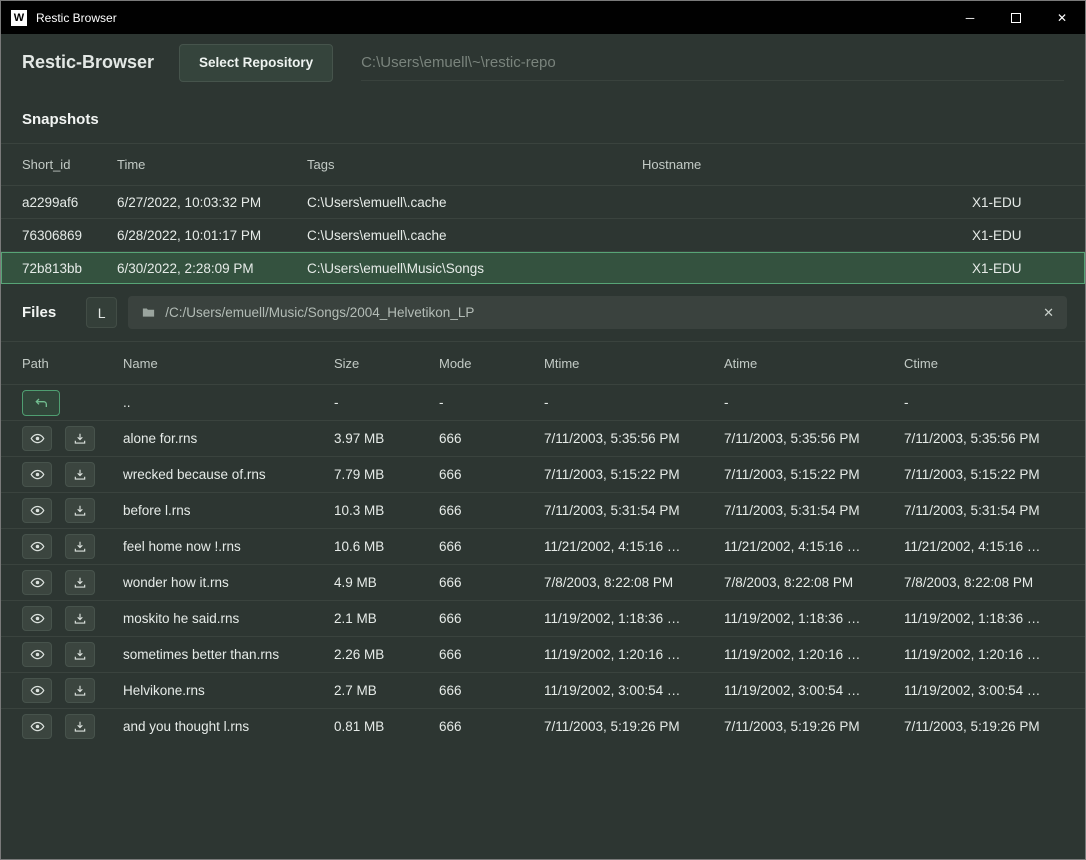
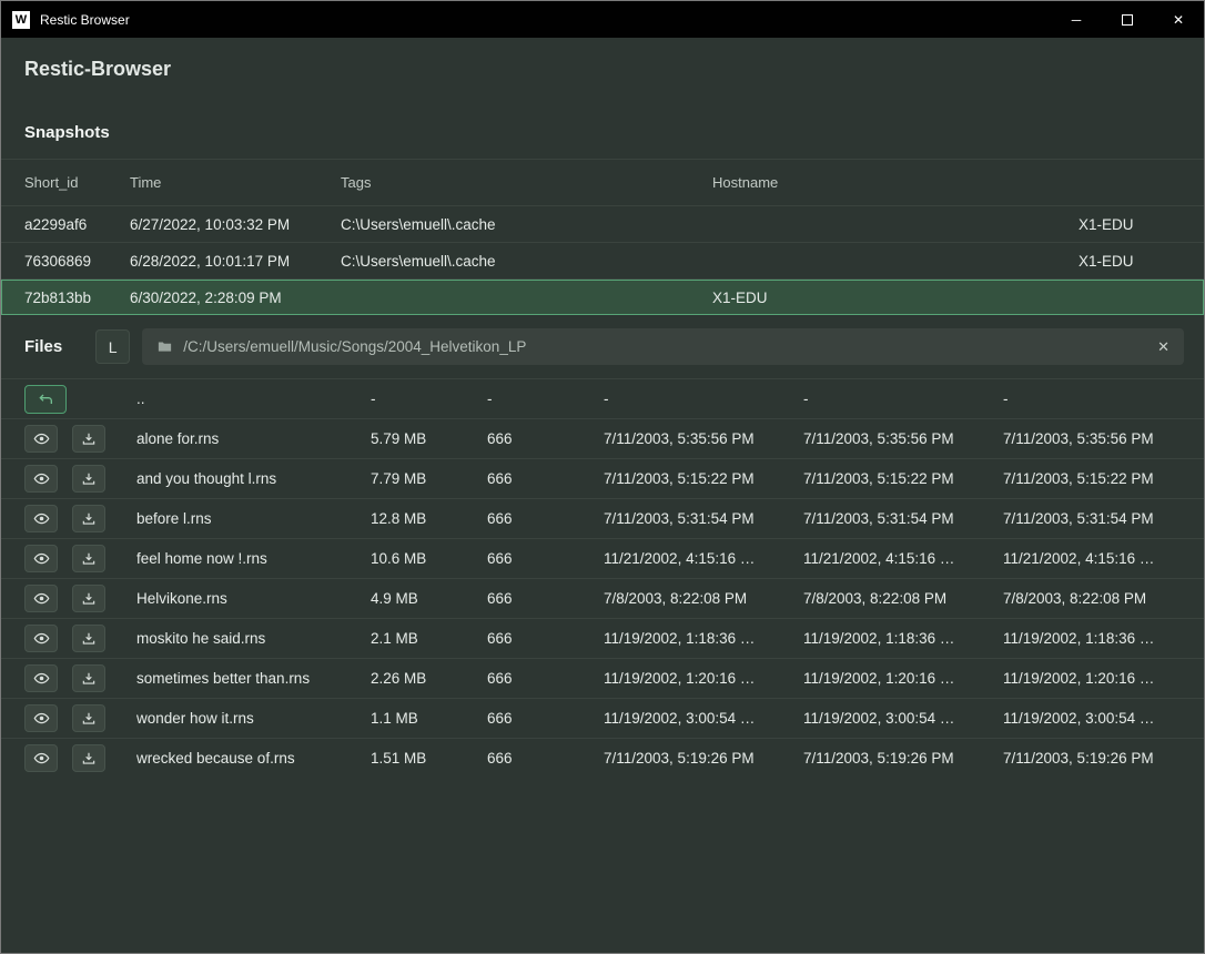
  W
  Restic Browser
  ─
  ✕
  Restic-Browser
- Select Repository
- C:\Users\emuell\~\restic-repo
  Snapshots
  Short_id
  Time
  Tags
  Hostname
  a2299af6
  6/27/2022, 10:03:32 PM
  C:\Users\emuell\.cache
  X1-EDU
  76306869
  6/28/2022, 10:01:17 PM
  C:\Users\emuell\.cache
  X1-EDU
  72b813bb
  6/30/2022, 2:28:09 PM
- C:\Users\emuell\Music\Songs
  X1-EDU
  Files
  L
  /C:/Users/emuell/Music/Songs/2004_Helvetikon_LP
  ✕
- Path
- Name
- Size
- Mode
- Mtime
- Atime
- Ctime
  ..
  -
  -
  -
  -
  -
  alone for.rns
- 3.97 MB
+ 5.79 MB
  666
  7/11/2003, 5:35:56 PM
  7/11/2003, 5:35:56 PM
  7/11/2003, 5:35:56 PM
- wrecked because of.rns
+ and you thought l.rns
  7.79 MB
  666
  7/11/2003, 5:15:22 PM
  7/11/2003, 5:15:22 PM
  7/11/2003, 5:15:22 PM
  before l.rns
- 10.3 MB
+ 12.8 MB
  666
  7/11/2003, 5:31:54 PM
  7/11/2003, 5:31:54 PM
  7/11/2003, 5:31:54 PM
  feel home now !.rns
  10.6 MB
  666
  11/21/2002, 4:15:16 …
  11/21/2002, 4:15:16 …
  11/21/2002, 4:15:16 …
- wonder how it.rns
+ Helvikone.rns
  4.9 MB
  666
  7/8/2003, 8:22:08 PM
  7/8/2003, 8:22:08 PM
  7/8/2003, 8:22:08 PM
  moskito he said.rns
  2.1 MB
  666
  11/19/2002, 1:18:36 …
  11/19/2002, 1:18:36 …
  11/19/2002, 1:18:36 …
  sometimes better than.rns
  2.26 MB
  666
  11/19/2002, 1:20:16 …
  11/19/2002, 1:20:16 …
  11/19/2002, 1:20:16 …
- Helvikone.rns
+ wonder how it.rns
- 2.7 MB
+ 1.1 MB
  666
  11/19/2002, 3:00:54 …
  11/19/2002, 3:00:54 …
  11/19/2002, 3:00:54 …
- and you thought l.rns
+ wrecked because of.rns
- 0.81 MB
+ 1.51 MB
  666
  7/11/2003, 5:19:26 PM
  7/11/2003, 5:19:26 PM
  7/11/2003, 5:19:26 PM
